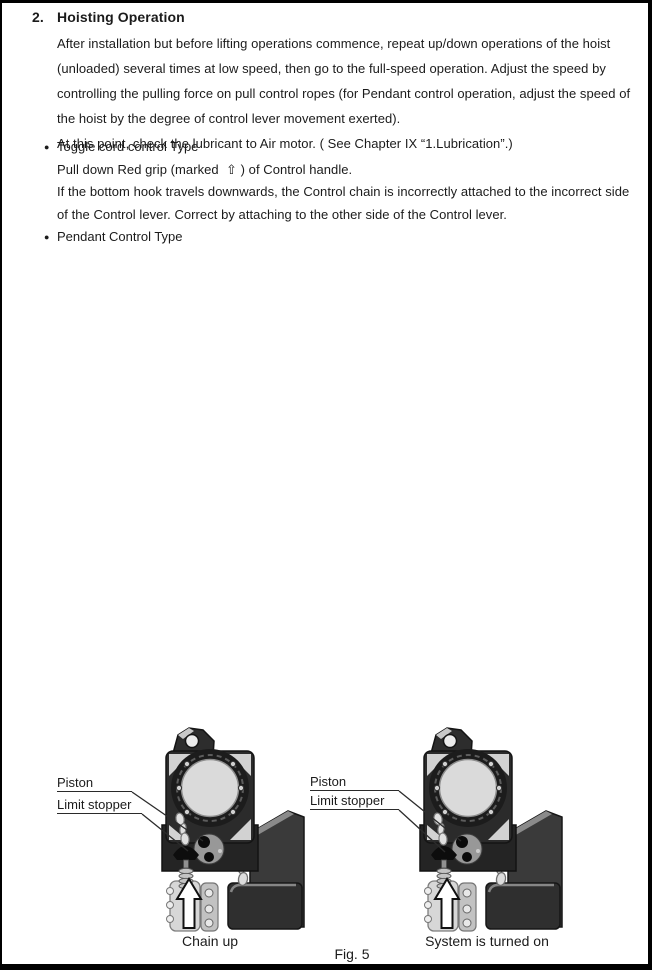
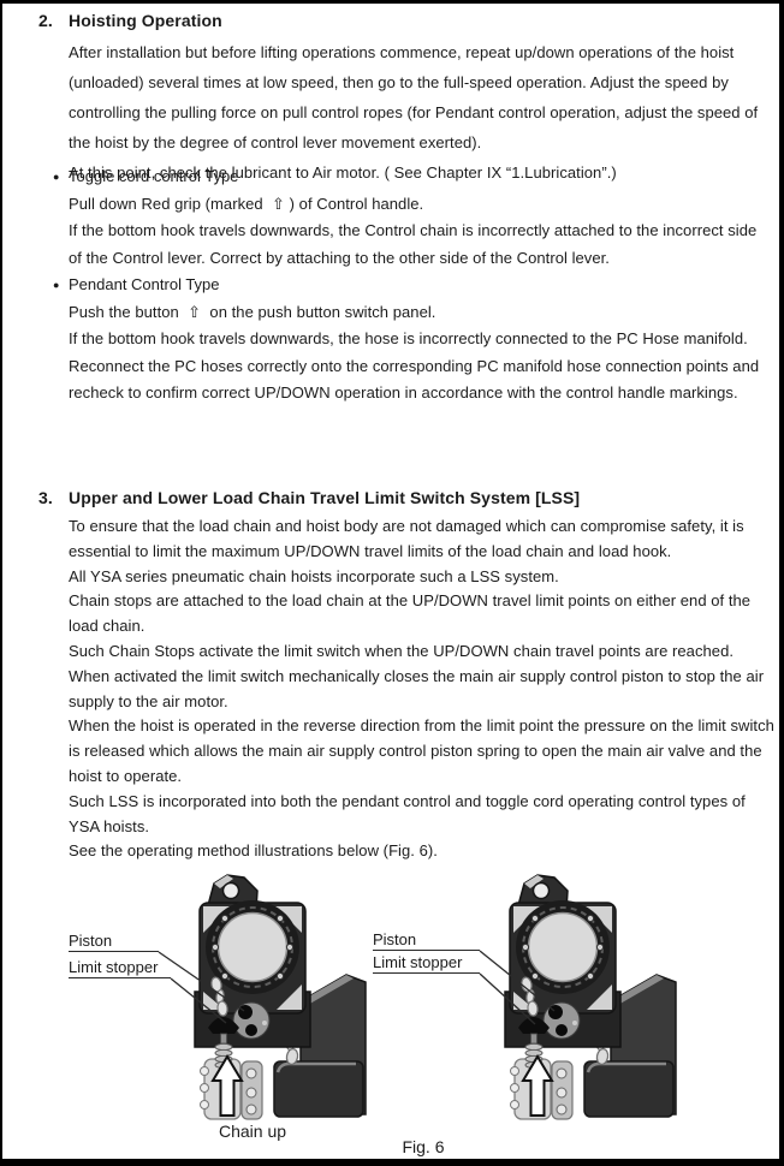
  2.
  Hoisting Operation
  After installation but before lifting operations commence, repeat up/down operations of the hoist (unloaded) several times at low speed, then go to the full-speed operation. Adjust the speed by controlling the pulling force on pull control ropes (for Pendant control operation, adjust the speed of the hoist by the degree of control lever movement exerted).
  At this point, check the lubricant to Air motor. ( See Chapter IX “1.Lubrication”.)
  ●
  Toggle cord control Type
  Pull down Red grip (marked ⇧ ) of Control handle.
  If the bottom hook travels downwards, the Control chain is incorrectly attached to the incorrect side of the Control lever. Correct by attaching to the other side of the Control lever.
  ●
  Pendant Control Type
+ Push the button ⇧ on the push button switch panel.
+ If the bottom hook travels downwards, the hose is incorrectly connected to the PC Hose manifold.
+ Reconnect the PC hoses correctly onto the corresponding PC manifold hose connection points and recheck to confirm correct UP/DOWN operation in accordance with the control handle markings.
+ 3.
+ Upper and Lower Load Chain Travel Limit Switch System [LSS]
+ To ensure that the load chain and hoist body are not damaged which can compromise safety, it is essential to limit the maximum UP/DOWN travel limits of the load chain and load hook.
+ All YSA series pneumatic chain hoists incorporate such a LSS system.
+ Chain stops are attached to the load chain at the UP/DOWN travel limit points on either end of the load chain.
+ Such Chain Stops activate the limit switch when the UP/DOWN chain travel points are reached.
+ When activated the limit switch mechanically closes the main air supply control piston to stop the air supply to the air motor.
+ When the hoist is operated in the reverse direction from the limit point the pressure on the limit switch is released which allows the main air supply control piston spring to open the main air valve and the hoist to operate.
+ Such LSS is incorporated into both the pendant control and toggle cord operating control types of YSA hoists.
+ See the operating method illustrations below (Fig. 6).
  Piston
  Limit stopper
  Piston
  Limit stopper
  Chain up
- System is turned on
- Fig. 5
+ Fig. 6
